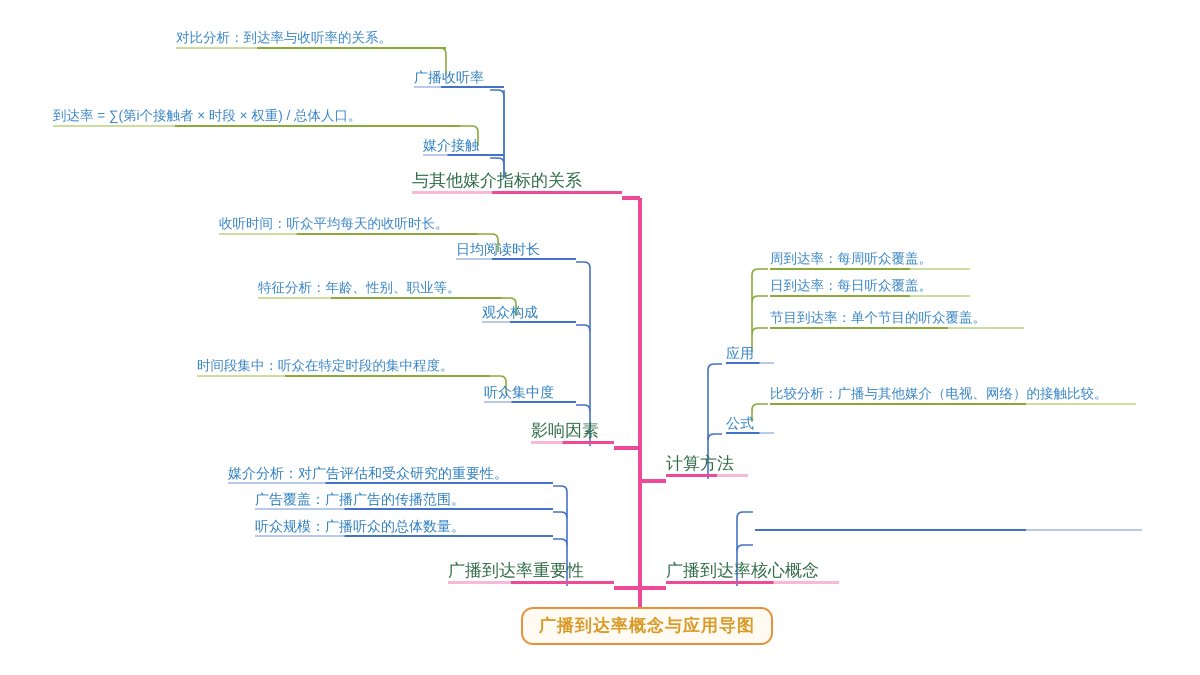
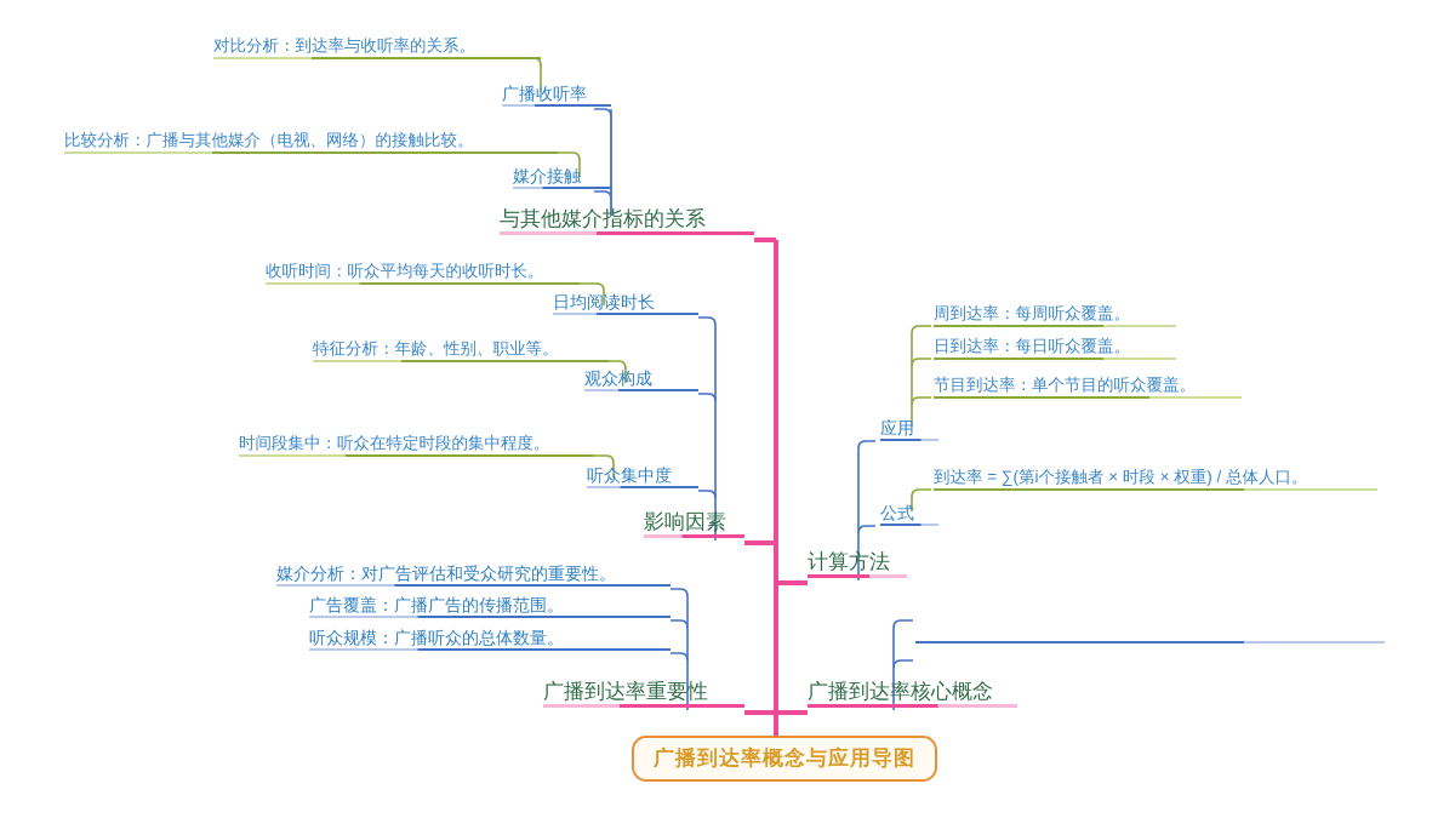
  广播到达率概念与应用导图
  与其他媒介指标的关系
  广播收听率
  对比分析：到达率与收听率的关系。
  媒介接触
- 到达率 = ∑(第i个接触者 × 时段 × 权重) / 总体人口。
+ 比较分析：广播与其他媒介（电视、网络）的接触比较。
  影响因素
  日均阅读时长
  收听时间：听众平均每天的收听时长。
  观众构成
  特征分析：年龄、性别、职业等。
  听众集中度
  时间段集中：听众在特定时段的集中程度。
  广播到达率重要性
  媒介分析：对广告评估和受众研究的重要性。
  广告覆盖：广播广告的传播范围。
  听众规模：广播听众的总体数量。
  计算方法
  应用
  周到达率：每周听众覆盖。
  日到达率：每日听众覆盖。
  节目到达率：单个节目的听众覆盖。
  公式
- 比较分析：广播与其他媒介（电视、网络）的接触比较。
+ 到达率 = ∑(第i个接触者 × 时段 × 权重) / 总体人口。
  广播到达率核心概念
